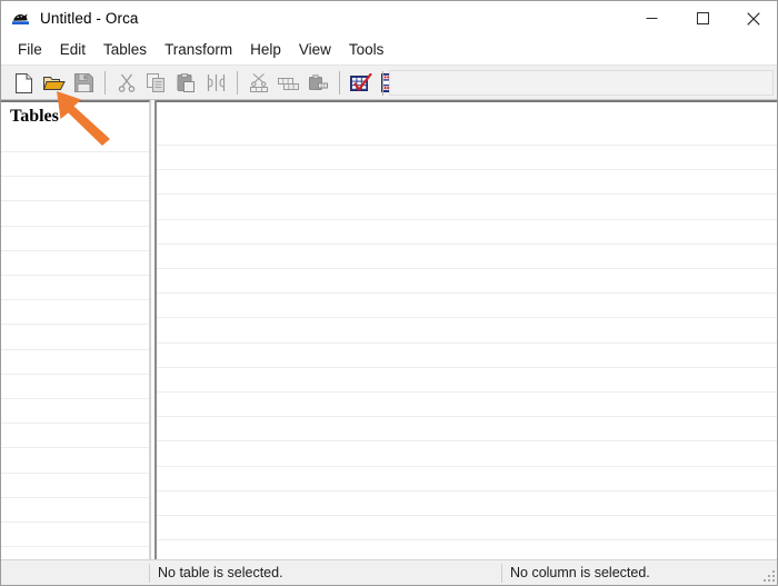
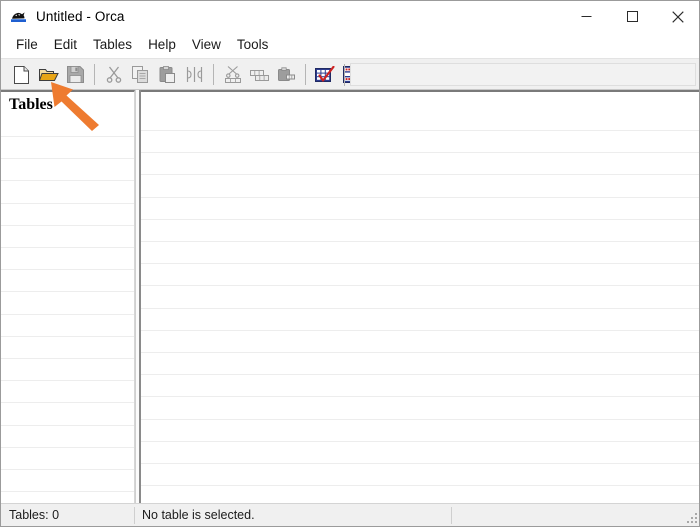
  Untitled - Orca
  File
  Edit
  Tables
- Transform
  Help
  View
  Tools
  Tables
+ Tables: 0
  No table is selected.
- No column is selected.
